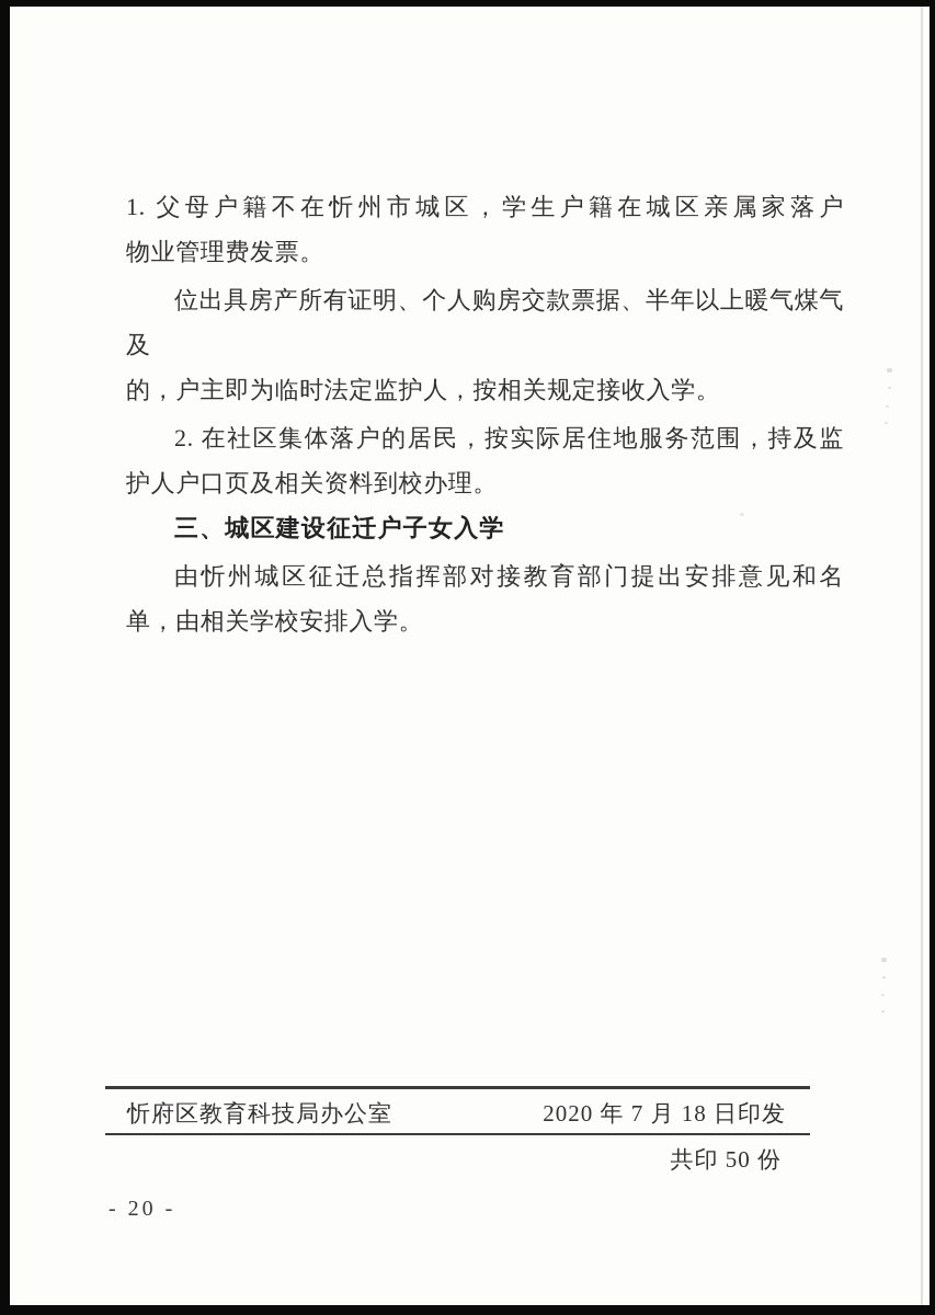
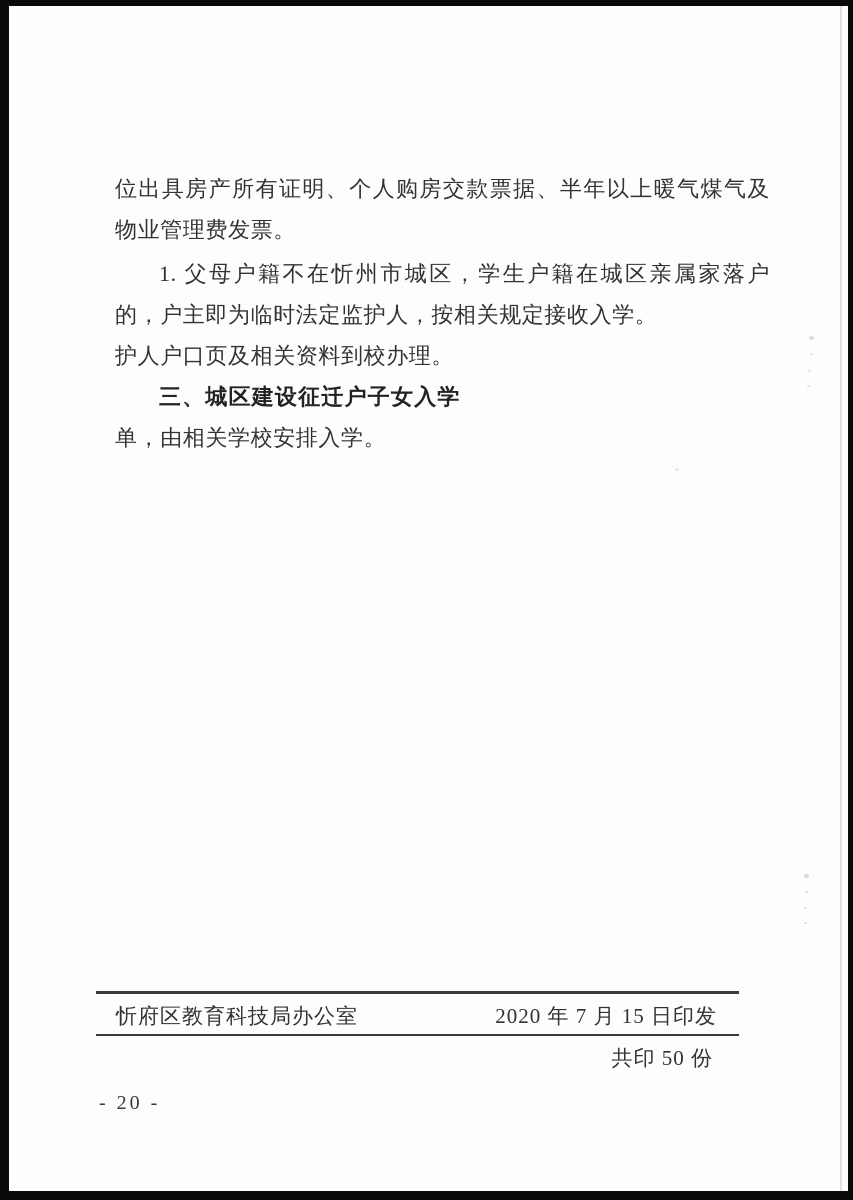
- 1. 父母户籍不在忻州市城区，学生户籍在城区亲属家落户
+ 位出具房产所有证明、个人购房交款票据、半年以上暖气煤气及
  物业管理费发票。
- 位出具房产所有证明、个人购房交款票据、半年以上暖气煤气及
+ 1. 父母户籍不在忻州市城区，学生户籍在城区亲属家落户
  的，户主即为临时法定监护人，按相关规定接收入学。
- 2. 在社区集体落户的居民，按实际居住地服务范围，持及监
  护人户口页及相关资料到校办理。
  三、城区建设征迁户子女入学
- 由忻州城区征迁总指挥部对接教育部门提出安排意见和名
  单，由相关学校安排入学。
  忻府区教育科技局办公室
- 2020 年 7 月 18 日印发
+ 2020 年 7 月 15 日印发
  共印 50 份
  - 20 -
